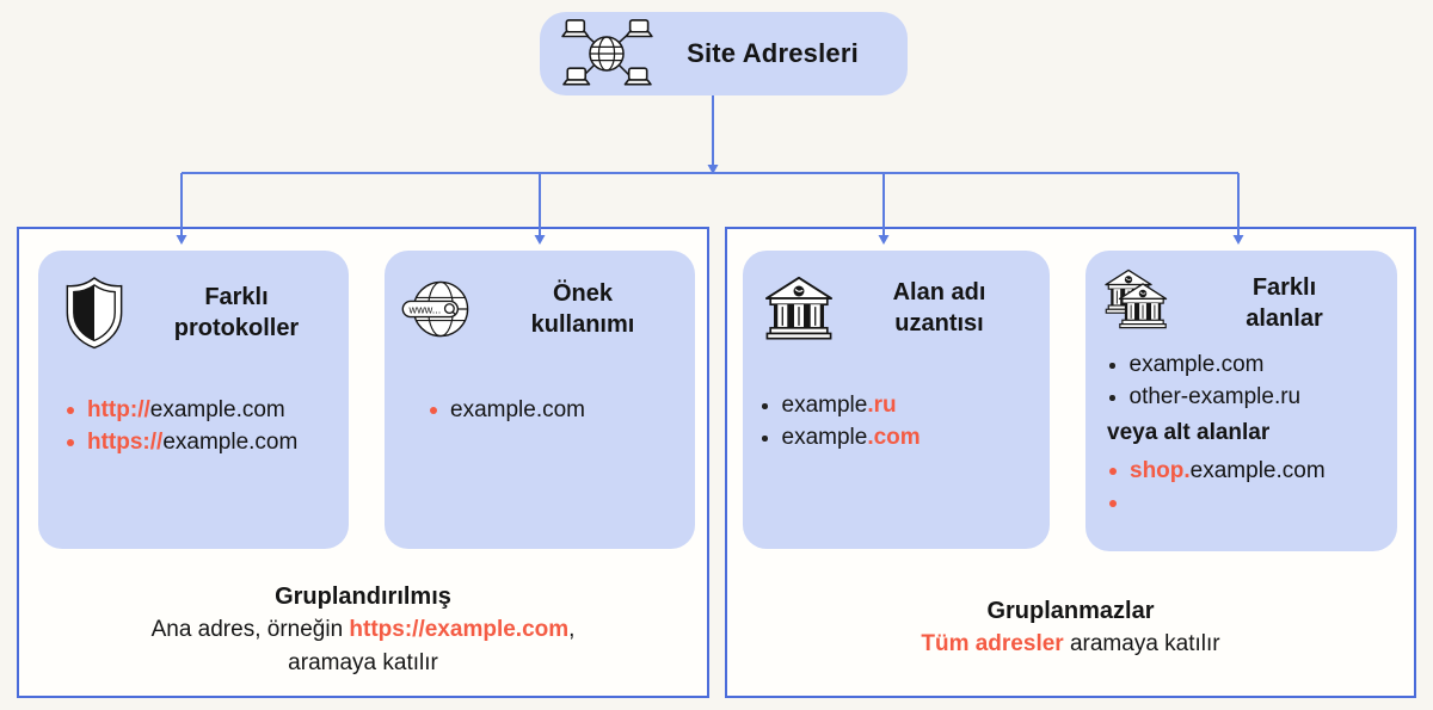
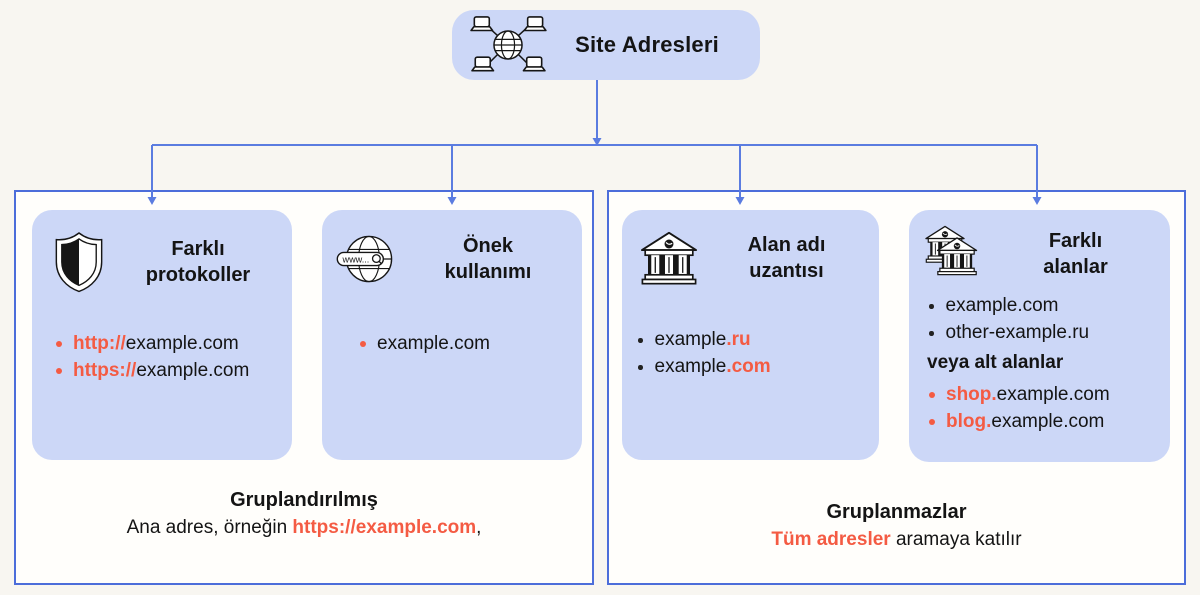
  Site Adresleri
  Farklı
  protokoller
  http://example.com
  https://example.com
  www...
  Önek
  kullanımı
  example.com
  Gruplandırılmış
  Ana adres, örneğin https://example.com,
- aramaya katılır
  Alan adı
  uzantısı
  example.ru
  example.com
  Farklı
  alanlar
  example.com
  other-example.ru
  veya alt alanlar
  shop.example.com
+ blog.example.com
  Gruplanmazlar
  Tüm adresler aramaya katılır
